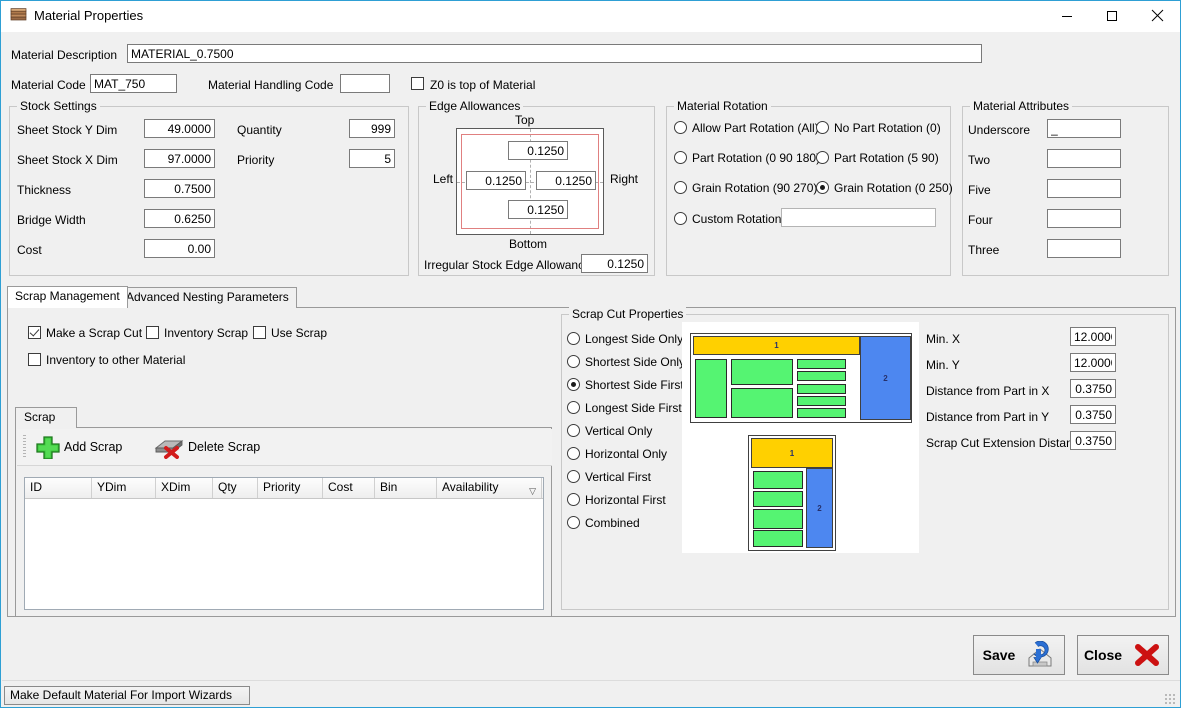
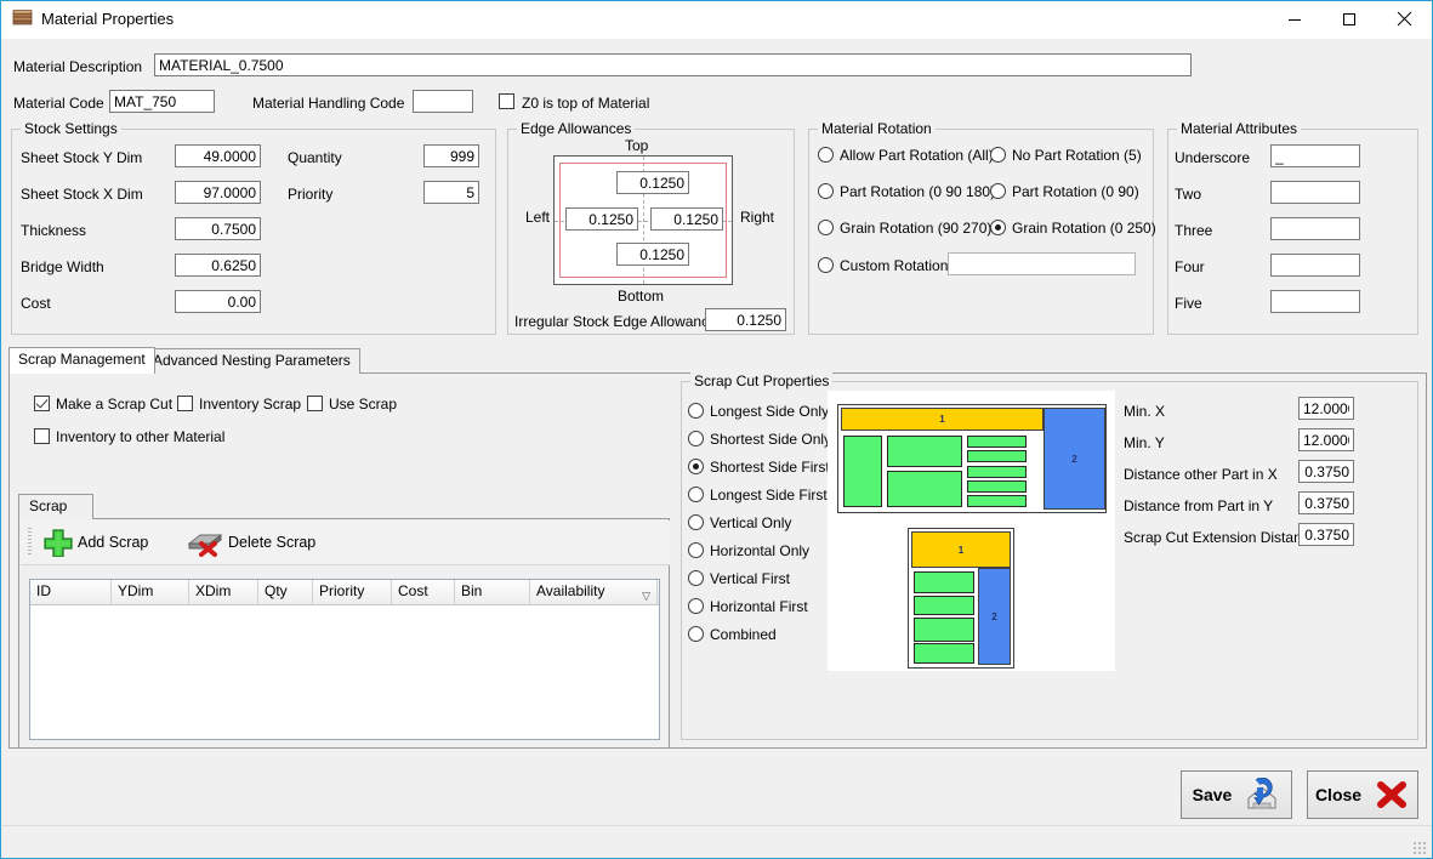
  Material Properties
  Material Description
  MATERIAL_0.7500
  Material Code
  MAT_750
  Material Handling Code
  Z0 is top of Material
  Stock Settings
  Sheet Stock Y Dim
  49.0000
  Sheet Stock X Dim
  97.0000
  Thickness
  0.7500
  Bridge Width
  0.6250
  Cost
  0.00
  Quantity
  999
  Priority
  5
  Edge Allowances
  Top
  Bottom
  Left
  Right
  0.1250
  0.1250
  0.1250
  0.1250
  Irregular Stock Edge Allowan
  0.1250
  Material Rotation
  Allow Part Rotation (All
- No Part Rotation (0)
+ No Part Rotation (5)
  Part Rotation (0 90 180
- Part Rotation (5 90)
+ Part Rotation (0 90)
  Grain Rotation (90 270
  Grain Rotation (0 250)
  Custom Rotation
  Material Attributes
  Underscore
  _
  Two
- Five
+ Three
  Four
- Three
+ Five
  Scrap Management
  Advanced Nesting Parameters
  Make a Scrap Cut
  Inventory Scrap
  Use Scrap
  Inventory to other Material
  Add Scrap
  Delete Scrap
  ID
  YDim
  XDim
  Qty
  Priority
  Cost
  Bin
  Availability
  ▽
  Scrap
  Scrap Cut Properties
  Longest Side Only
  Shortest Side Onl
  Shortest Side Firs
  Longest Side First
  Vertical Only
  Horizontal Only
  Vertical First
  Horizontal First
  Combined
  1
  2
  1
  2
  Min. X
  12.000
  Min. Y
  12.000
- Distance from Part in X
+ Distance other Part in X
  0.3750
  Distance from Part in Y
  0.3750
  Scrap Cut Extension Dista
  0.3750
  Save
  Close
- Make Default Material For Import Wizards
